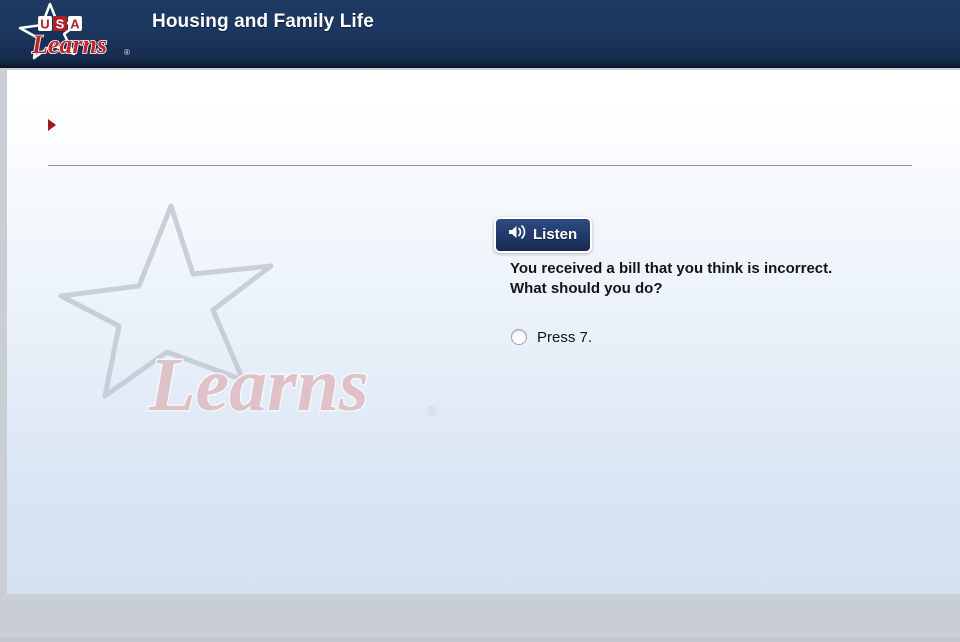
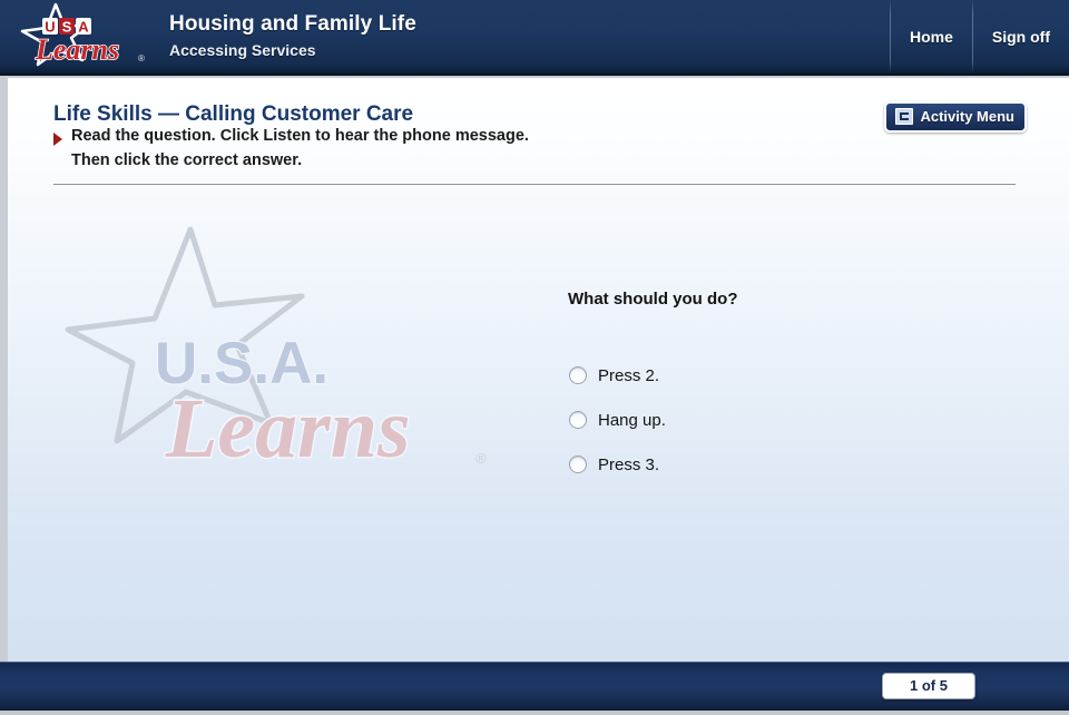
  U
  S
  A
  Learns
  ®
  Housing and Family Life
+ Accessing Services
+ Home
+ Sign off
+ Life Skills — Calling Customer Care
+ Read the question. Click Listen to hear the phone message.
+ Then click the correct answer.
+ Activity Menu
+ U.S.A.
  Learns
  ®
- Listen
- You received a bill that you think is incorrect.
  What should you do?
+ Press 2.
+ Hang up.
- Press 7.
+ Press 3.
+ 1 of 5
